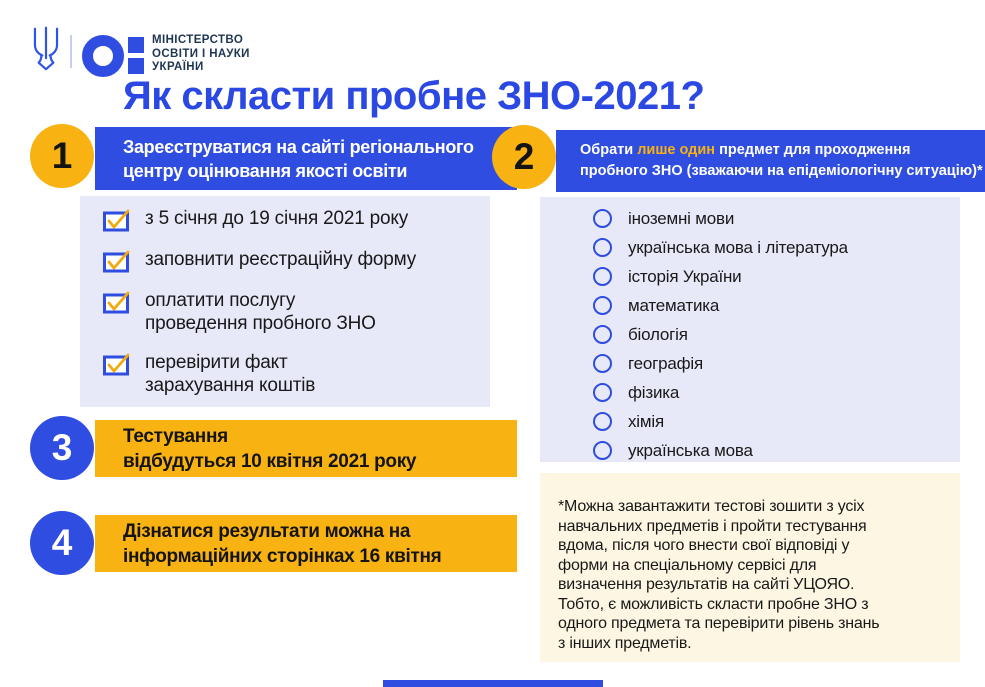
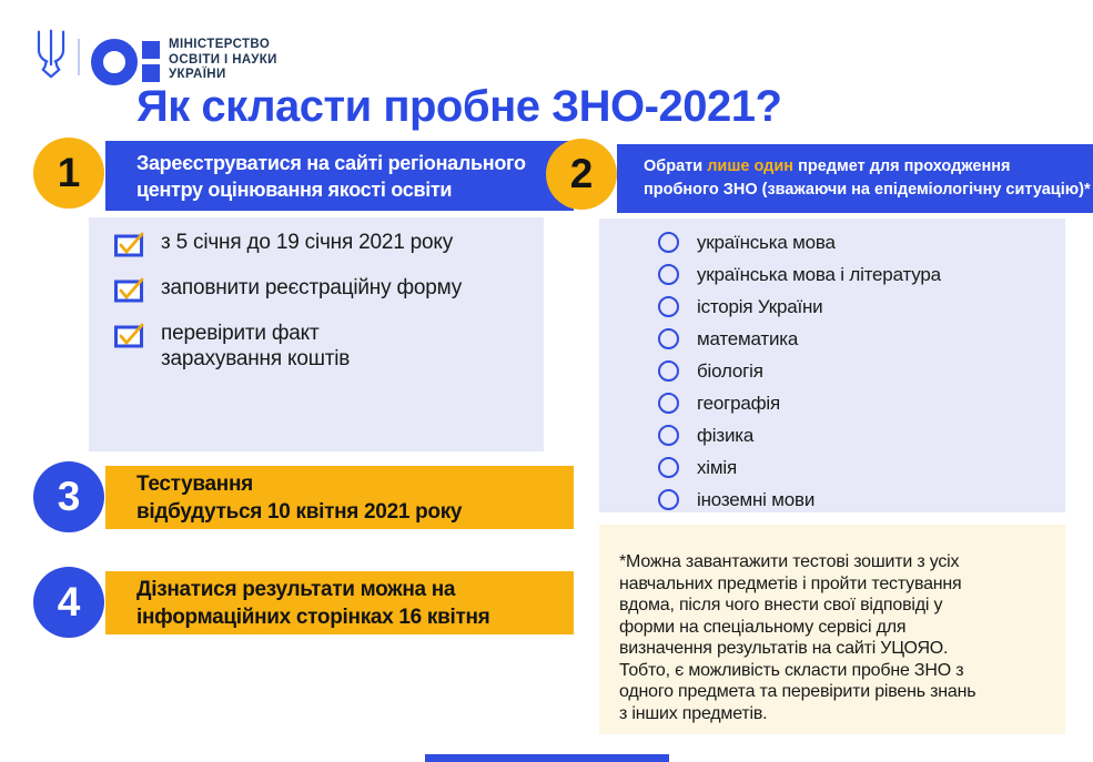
  МІНІСТЕРСТВО
  ОСВІТИ І НАУКИ
  УКРАЇНИ
  Як скласти пробне ЗНО-2021?
  1
  Зареєструватися на сайті регіонального
  центру оцінювання якості освіти
  з 5 січня до 19 січня 2021 року
  заповнити реєстраційну форму
- оплатити послугу
- проведення пробного ЗНО
  перевірити факт
  зарахування коштів
  2
  Обрати лише один предмет для проходження
  пробного ЗНО (зважаючи на епідеміологічну ситуацію)*
- іноземні мови
+ українська мова
  українська мова і література
  історія України
  математика
  біологія
  географія
  фізика
  хімія
- українська мова
+ іноземні мови
  *Можна завантажити тестові зошити з усіх
  навчальних предметів і пройти тестування
  вдома, після чого внести свої відповіді у
  форми на спеціальному сервісі для
  визначення результатів на сайті УЦОЯО.
  Тобто, є можливість скласти пробне ЗНО з
  одного предмета та перевірити рівень знань
  з інших предметів.
  3
  Тестування
  відбудуться 10 квітня 2021 року
  4
  Дізнатися результати можна на
  інформаційних сторінках 16 квітня
